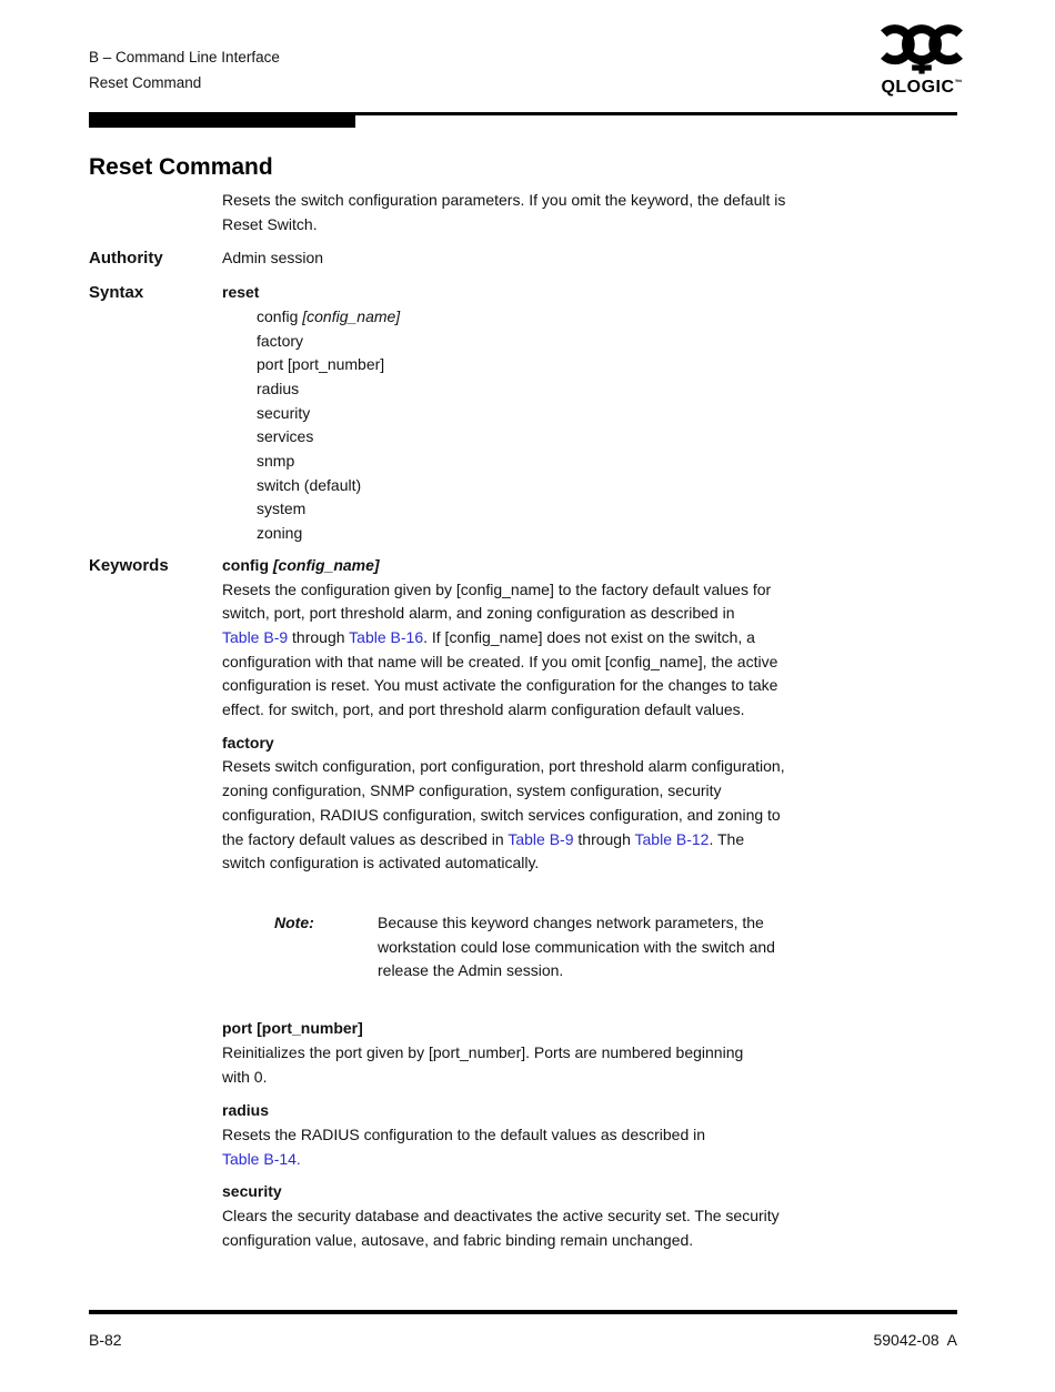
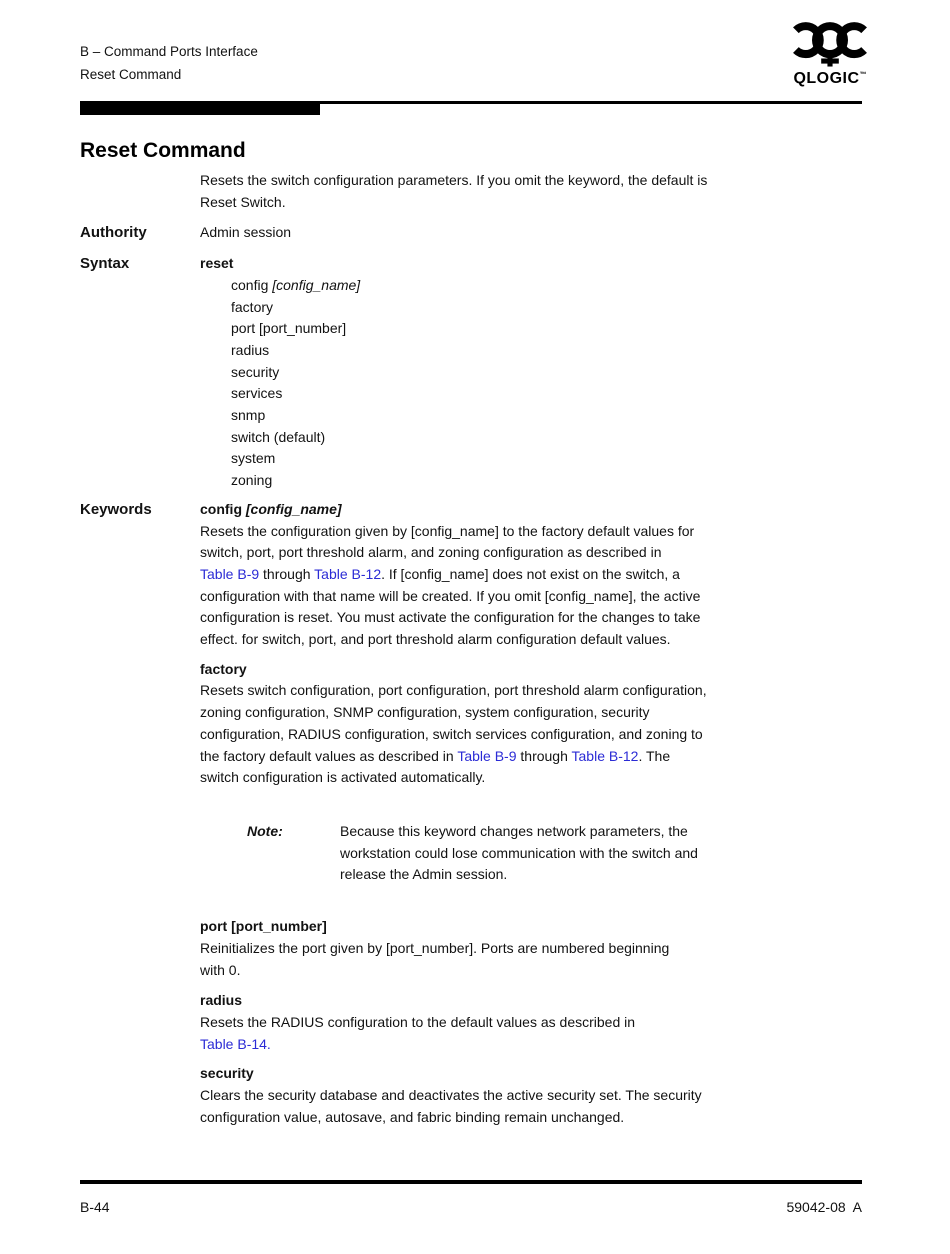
- B – Command Line Interface
+ B – Command Ports Interface
  Reset Command
  QLOGIC
  Reset Command
  Resets the switch configuration parameters. If you omit the keyword, the default is
  Reset Switch.
  Authority
  Admin session
  Syntax
  reset
  config [config_name]
  factory
  port [port_number]
  radius
  security
  services
  snmp
  switch (default)
  system
  zoning
  Keywords
  config [config_name]
  Resets the configuration given by [config_name] to the factory default values for
  switch, port, port threshold alarm, and zoning configuration as described in
- Table B-9 through Table B-16. If [config_name] does not exist on the switch, a
+ Table B-9 through Table B-12. If [config_name] does not exist on the switch, a
  configuration with that name will be created. If you omit [config_name], the active
  configuration is reset. You must activate the configuration for the changes to take
  effect. for switch, port, and port threshold alarm configuration default values.
  factory
  Resets switch configuration, port configuration, port threshold alarm configuration,
  zoning configuration, SNMP configuration, system configuration, security
  configuration, RADIUS configuration, switch services configuration, and zoning to
  the factory default values as described in Table B-9 through Table B-12. The
  switch configuration is activated automatically.
  Note:
  Because this keyword changes network parameters, the
  workstation could lose communication with the switch and
  release the Admin session.
  port [port_number]
  Reinitializes the port given by [port_number]. Ports are numbered beginning
  with 0.
  radius
  Resets the RADIUS configuration to the default values as described in
  Table B-14.
  security
  Clears the security database and deactivates the active security set. The security
  configuration value, autosave, and fabric binding remain unchanged.
- B-82
+ B-44
  59042-08 A
